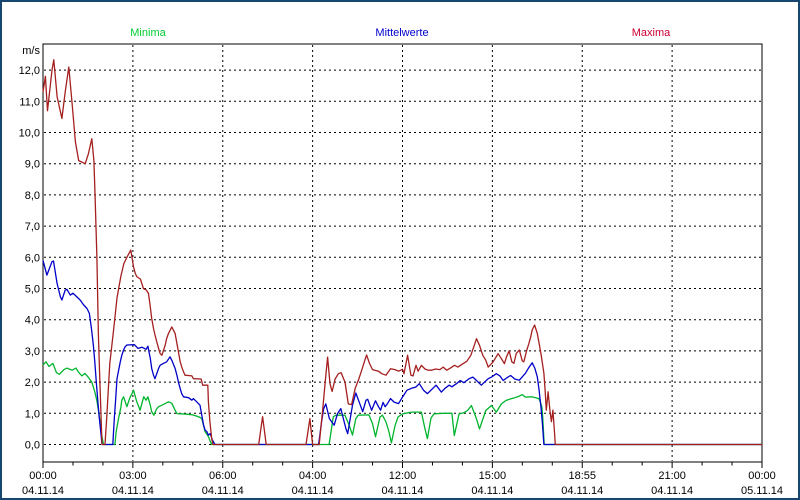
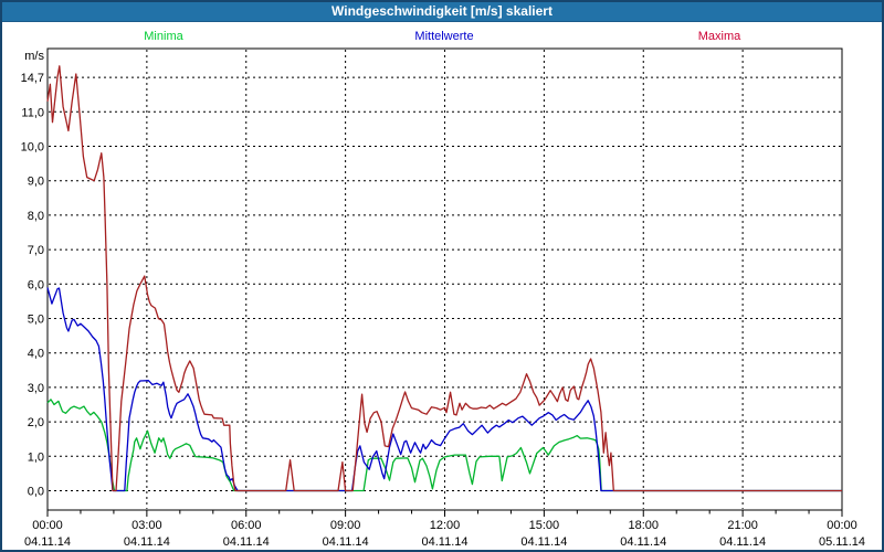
+ Windgeschwindigkeit [m/s] skaliert
  Minima
  Mittelwerte
  Maxima
  m/s
- 12,0
+ 14,7
  11,0
  10,0
  9,0
  8,0
  7,0
  6,0
  5,0
  4,0
  3,0
  2,0
  1,0
  0,0
  00:00
  04.11.14
  03:00
  04.11.14
  06:00
  04.11.14
- 04:00
+ 09:00
  04.11.14
  12:00
  04.11.14
  15:00
  04.11.14
- 18:55
+ 18:00
  04.11.14
  21:00
  04.11.14
  00:00
  05.11.14
